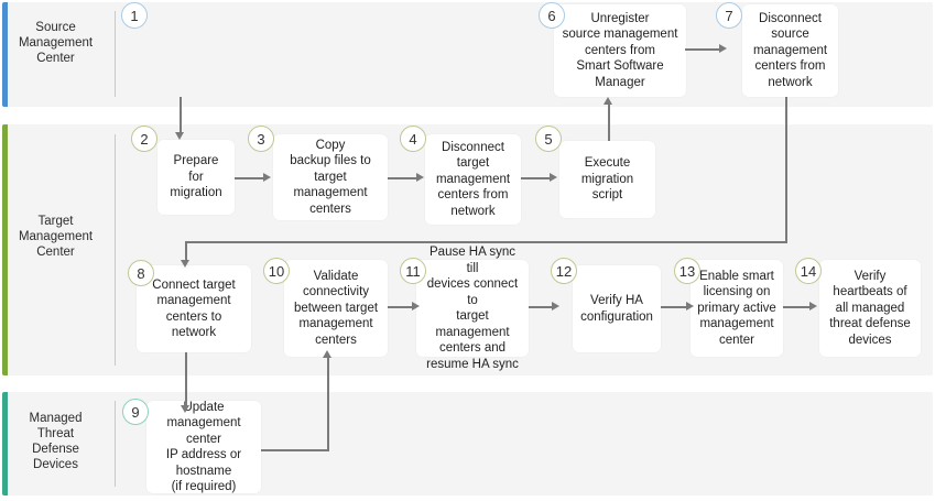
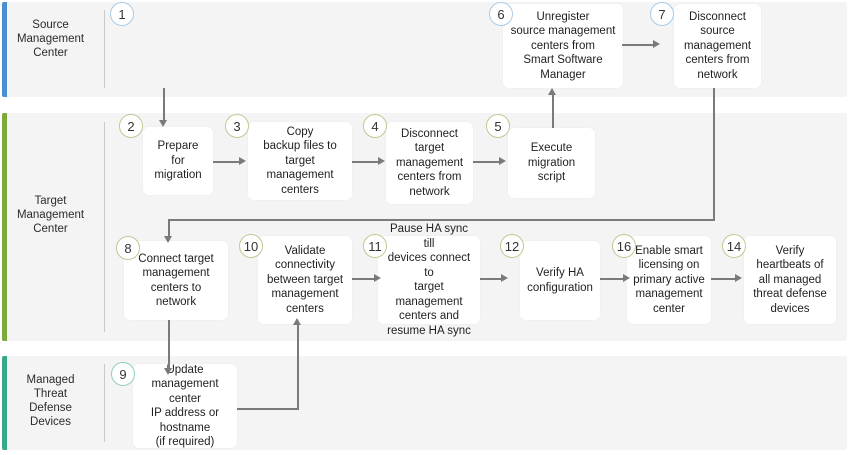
  Source
  Management
  Center
  Target
  Management
  Center
  Managed
  Threat
  Defense
  Devices
  1
  Prepare
  for
  migration
  2
  Copy
  backup files to
  target management
  centers
  3
  Disconnect
  target
  management
  centers from
  network
  4
  Execute
  migration
  script
  5
  Unregister
  source management
  centers from
  Smart Software
  Manager
  6
  Disconnect
  source
  management
  centers from
  network
  7
  Connect target
  management
  centers to
  network
  8
  Update
  management center
  IP address or
  hostname
  (if required)
  9
  Validate
  connectivity
  between target
  management
  centers
  10
  Pause HA sync till
  devices connect to
  target management
  centers and
  resume HA sync
  11
  Verify HA
  configuration
  12
  Enable smart
  licensing on
  primary active
  management
  center
- 13
+ 16
  Verify
  heartbeats of
  all managed
  threat defense
  devices
  14
